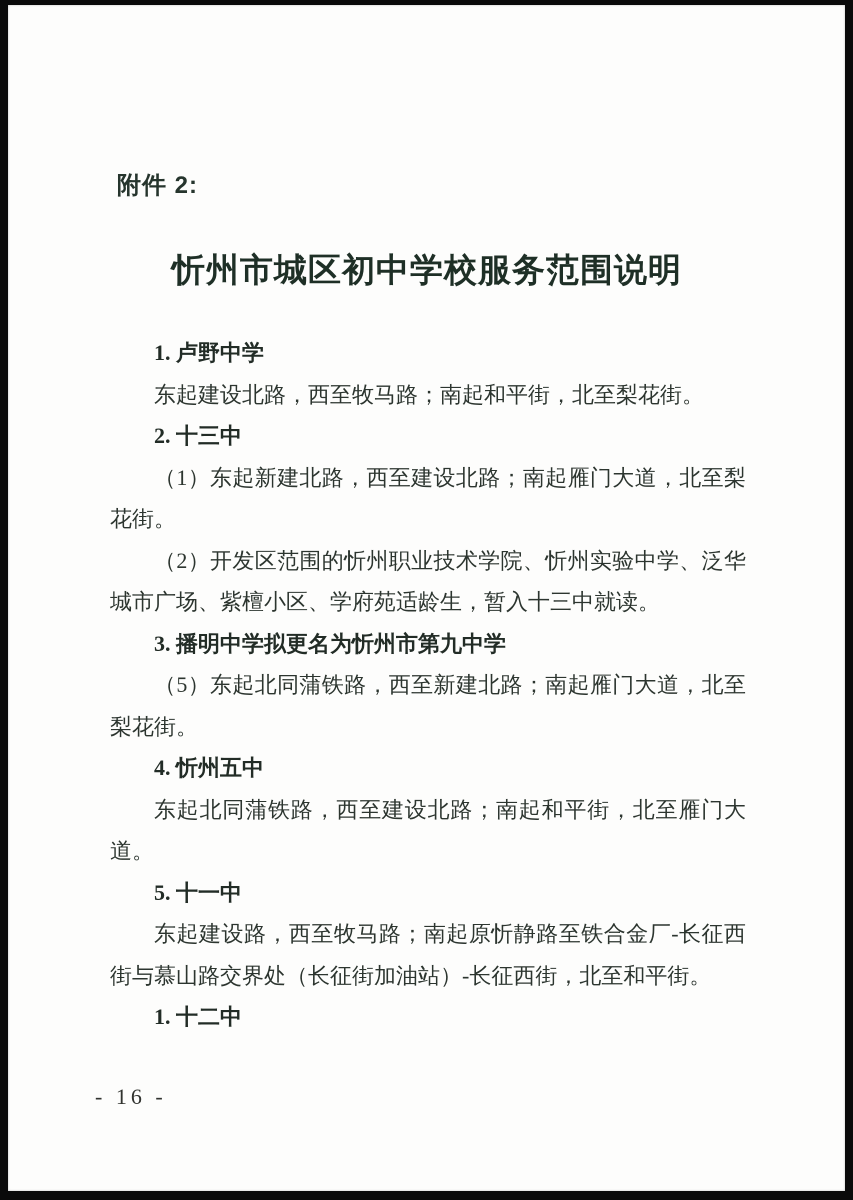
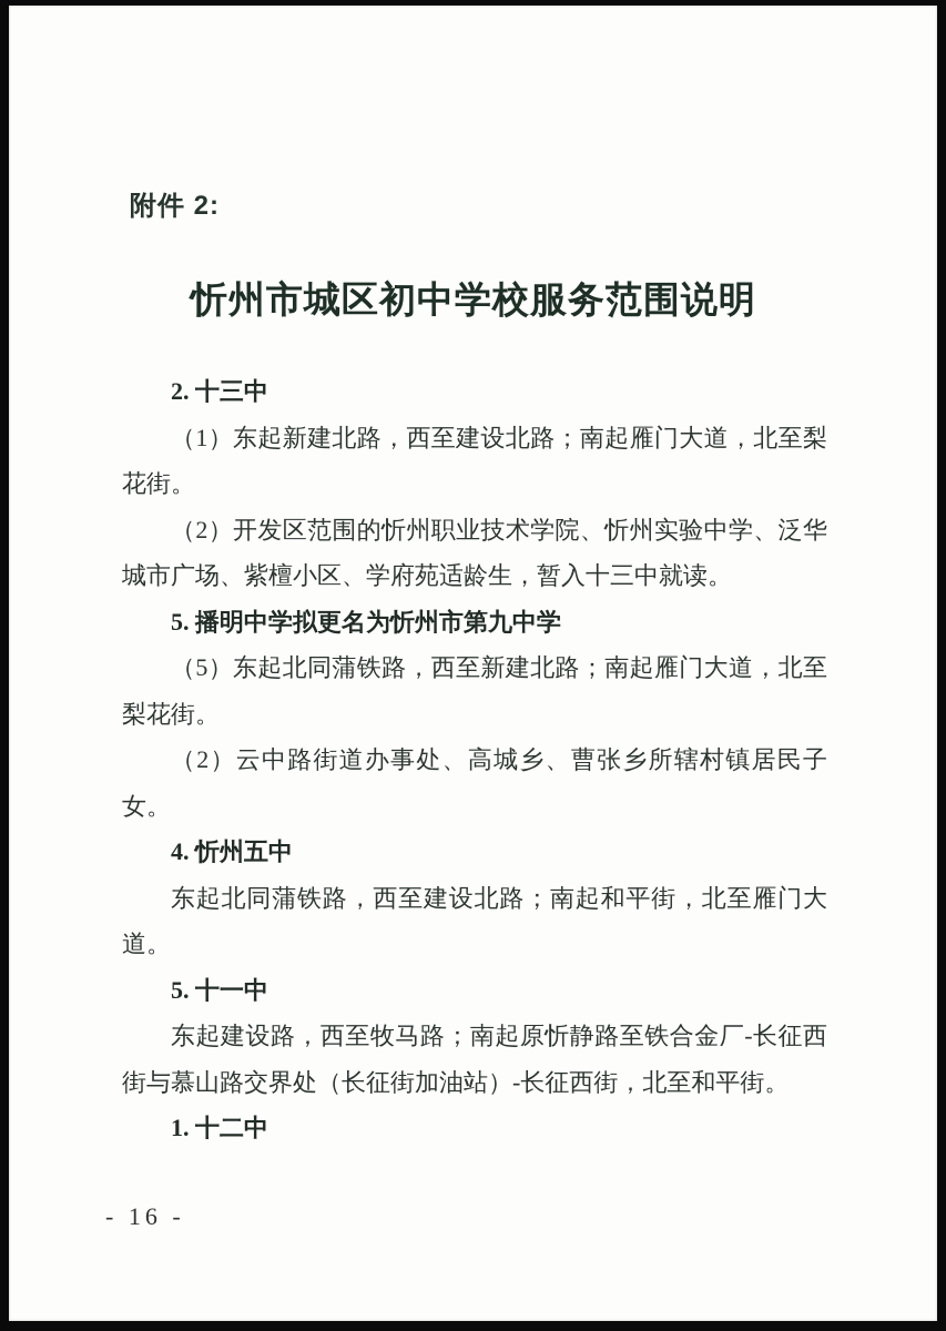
  附件 2:
  忻州市城区初中学校服务范围说明
- 1. 卢野中学
- 东起建设北路，西至牧马路；南起和平街，北至梨花街。
  2. 十三中
  （1）东起新建北路，西至建设北路；南起雁门大道，北至梨花街。
  （2）开发区范围的忻州职业技术学院、忻州实验中学、泛华城市广场、紫檀小区、学府苑适龄生，暂入十三中就读。
- 3. 播明中学拟更名为忻州市第九中学
+ 5. 播明中学拟更名为忻州市第九中学
  （5）东起北同蒲铁路，西至新建北路；南起雁门大道，北至梨花街。
+ （2）云中路街道办事处、高城乡、曹张乡所辖村镇居民子女。
  4. 忻州五中
  东起北同蒲铁路，西至建设北路；南起和平街，北至雁门大道。
  5. 十一中
  东起建设路，西至牧马路；南起原忻静路至铁合金厂-长征西街与慕山路交界处（长征街加油站）-长征西街，北至和平街。
  1. 十二中
  - 16 -
